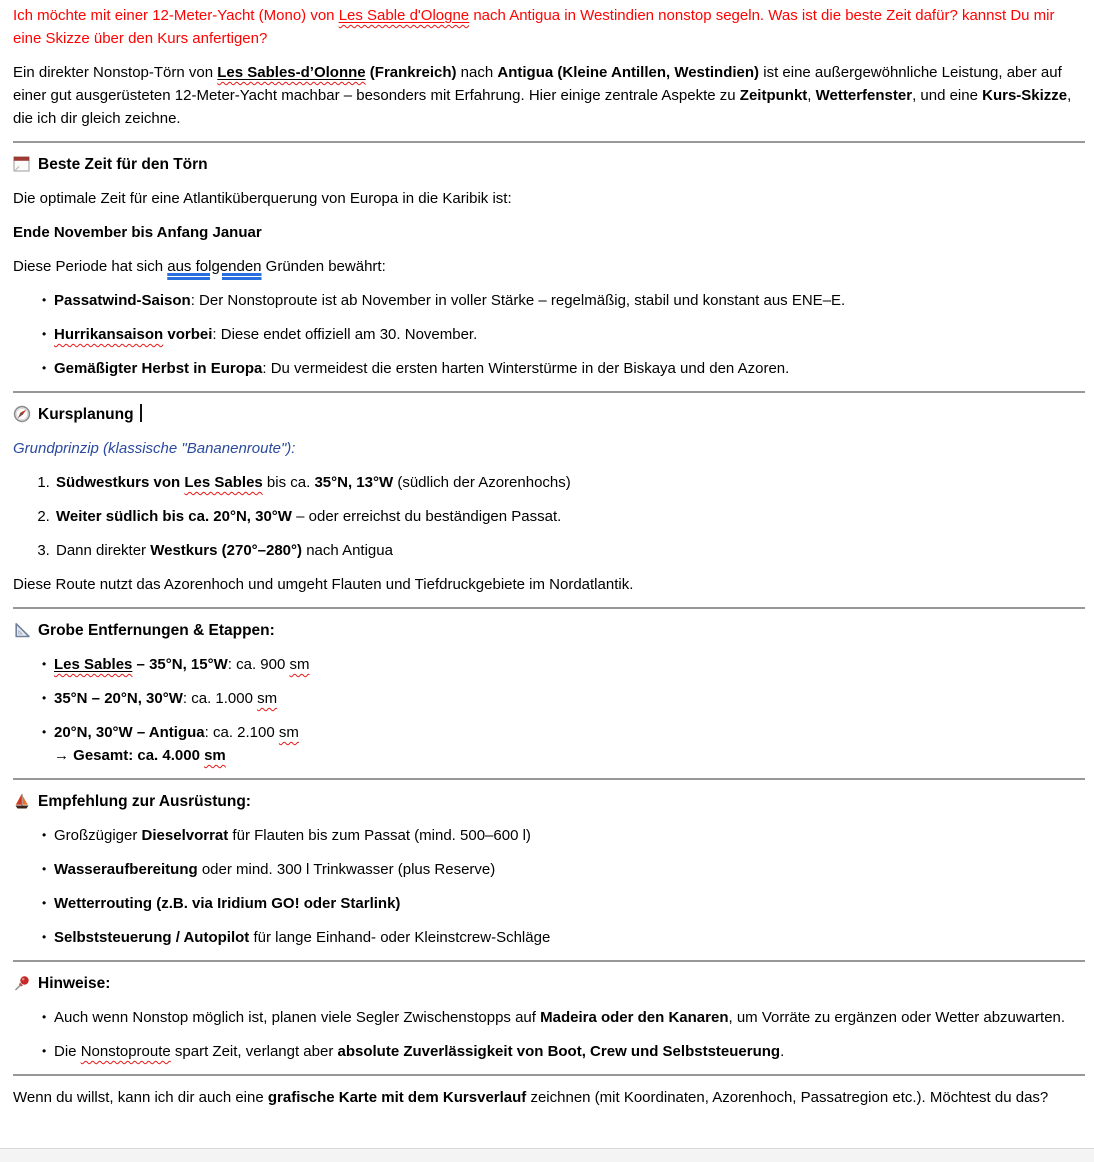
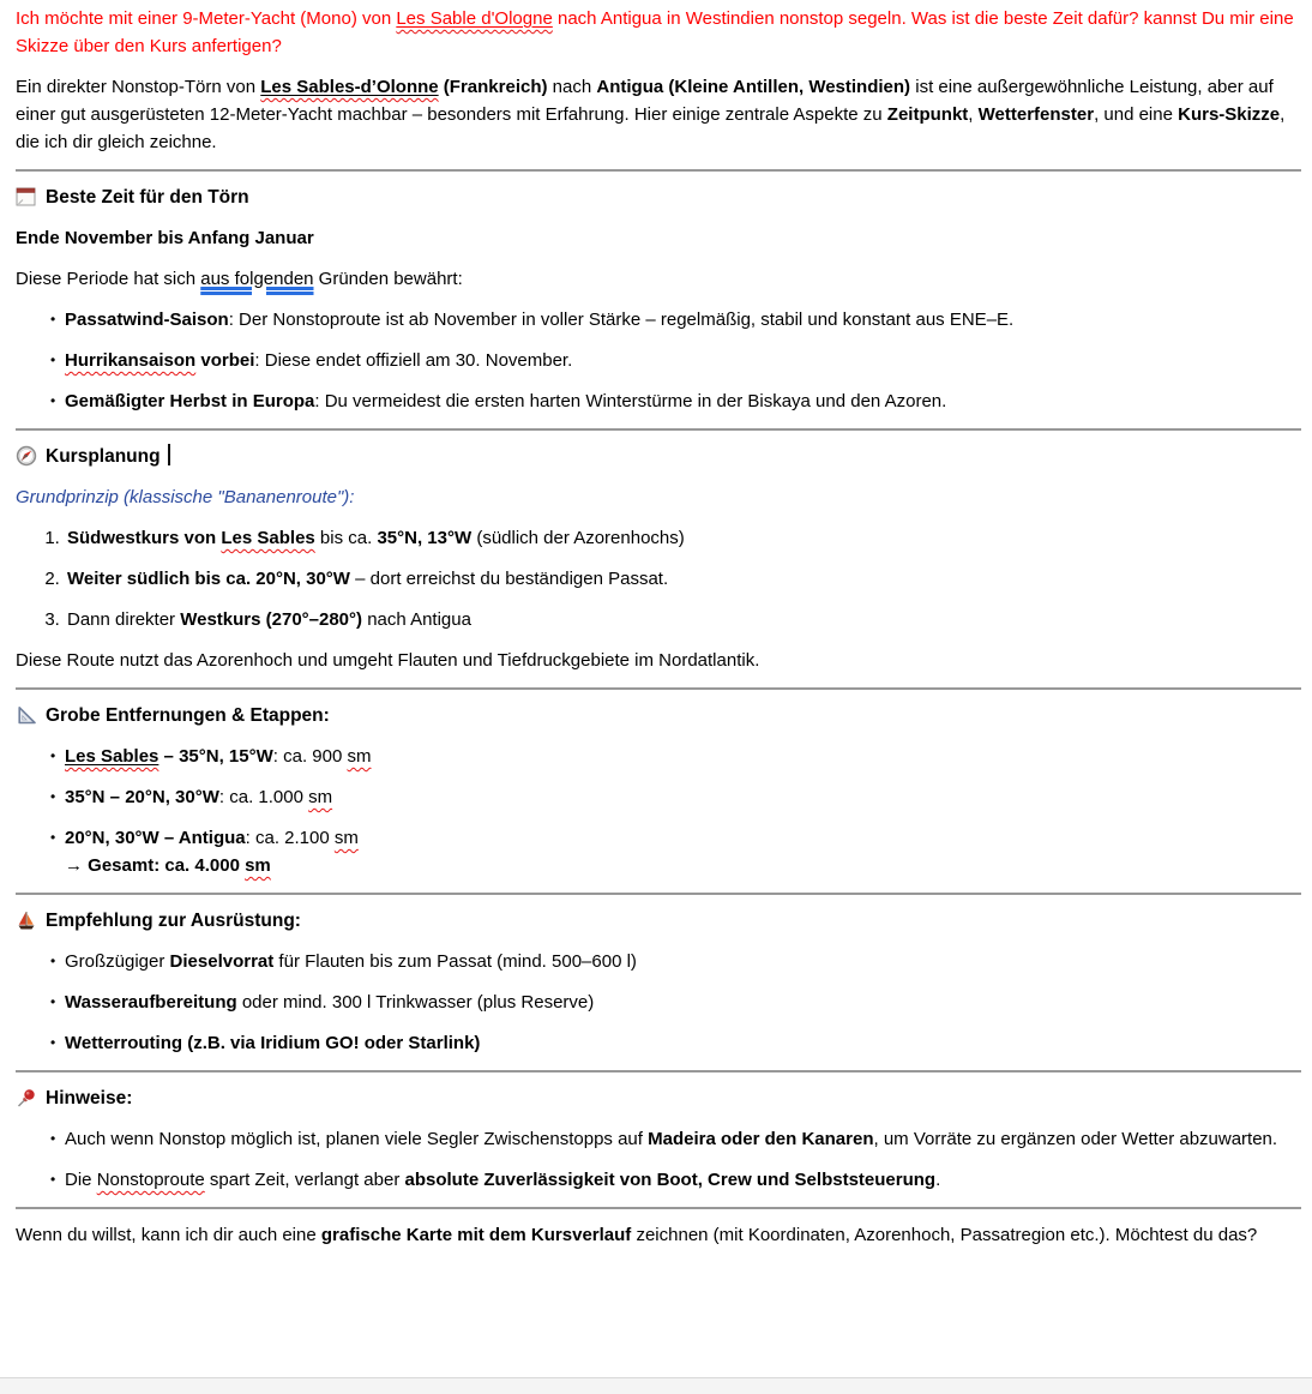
- Ich möchte mit einer 12-Meter-Yacht (Mono) von Les Sable d'Ologne nach Antigua in Westindien nonstop segeln. Was ist die beste Zeit dafür? kannst Du mir eine Skizze über den Kurs anfertigen?
+ Ich möchte mit einer 9-Meter-Yacht (Mono) von Les Sable d'Ologne nach Antigua in Westindien nonstop segeln. Was ist die beste Zeit dafür? kannst Du mir eine Skizze über den Kurs anfertigen?
  Ein direkter Nonstop-Törn von Les Sables-d’Olonne (Frankreich) nach Antigua (Kleine Antillen, Westindien) ist eine außergewöhnliche Leistung, aber auf einer gut ausgerüsteten 12-Meter-Yacht machbar – besonders mit Erfahrung. Hier einige zentrale Aspekte zu Zeitpunkt, Wetterfenster, und eine Kurs-Skizze, die ich dir gleich zeichne.
  Beste Zeit für den Törn
- Die optimale Zeit für eine Atlantiküberquerung von Europa in die Karibik ist:
  Ende November bis Anfang Januar
  Diese Periode hat sich aus folgenden Gründen bewährt:
  Passatwind-Saison: Der Nonstoproute ist ab November in voller Stärke – regelmäßig, stabil und konstant aus ENE–E.
  Hurrikansaison vorbei: Diese endet offiziell am 30. November.
  Gemäßigter Herbst in Europa: Du vermeidest die ersten harten Winterstürme in der Biskaya und den Azoren.
  Kursplanung
  Grundprinzip (klassische "Bananenroute"):
  Südwestkurs von Les Sables bis ca. 35°N, 13°W (südlich der Azorenhochs)
- Weiter südlich bis ca. 20°N, 30°W – oder erreichst du beständigen Passat.
+ Weiter südlich bis ca. 20°N, 30°W – dort erreichst du beständigen Passat.
  Dann direkter Westkurs (270°–280°) nach Antigua
  Diese Route nutzt das Azorenhoch und umgeht Flauten und Tiefdruckgebiete im Nordatlantik.
  Grobe Entfernungen & Etappen:
  Les Sables – 35°N, 15°W: ca. 900 sm
  35°N – 20°N, 30°W: ca. 1.000 sm
  20°N, 30°W – Antigua: ca. 2.100 sm
  → Gesamt: ca. 4.000 sm
  Empfehlung zur Ausrüstung:
  Großzügiger Dieselvorrat für Flauten bis zum Passat (mind. 500–600 l)
  Wasseraufbereitung oder mind. 300 l Trinkwasser (plus Reserve)
  Wetterrouting (z.B. via Iridium GO! oder Starlink)
- Selbststeuerung / Autopilot für lange Einhand- oder Kleinstcrew-Schläge
  Hinweise:
  Auch wenn Nonstop möglich ist, planen viele Segler Zwischenstopps auf Madeira oder den Kanaren, um Vorräte zu ergänzen oder Wetter abzuwarten.
  Die Nonstoproute spart Zeit, verlangt aber absolute Zuverlässigkeit von Boot, Crew und Selbststeuerung.
  Wenn du willst, kann ich dir auch eine grafische Karte mit dem Kursverlauf zeichnen (mit Koordinaten, Azorenhoch, Passatregion etc.). Möchtest du das?
